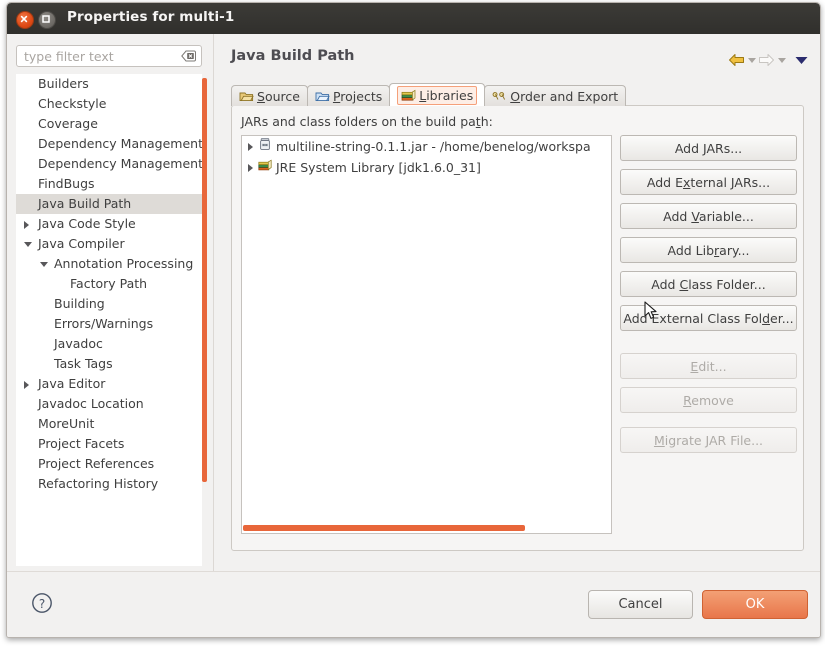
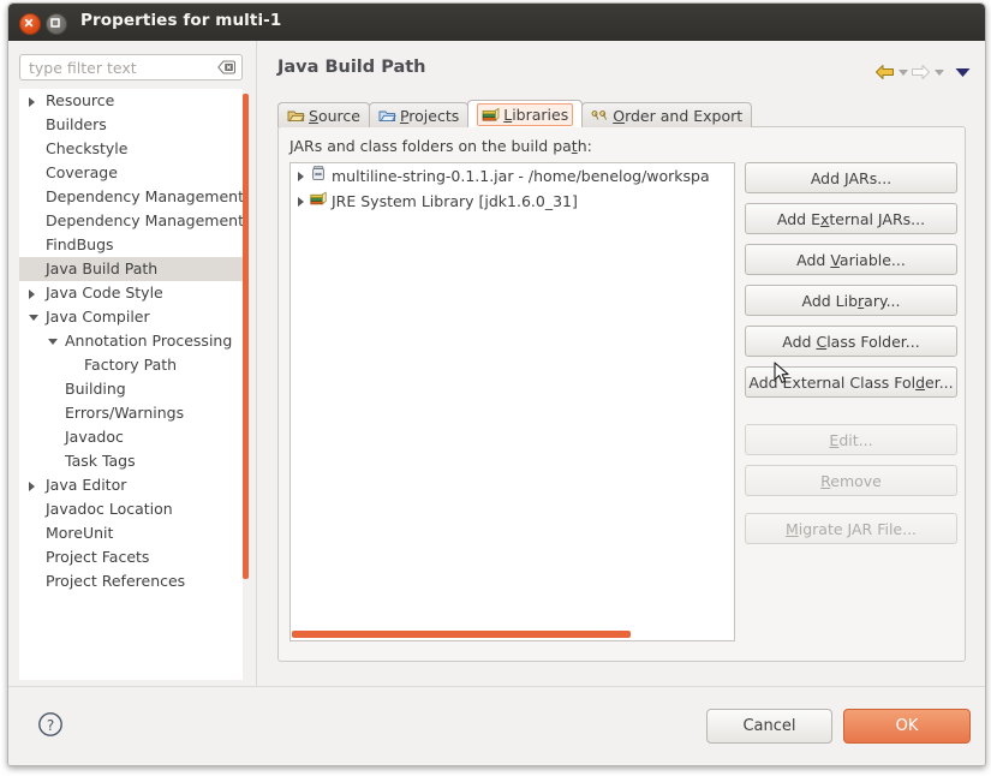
  Properties for multi-1
  type filter text
+ Resource
  Builders
  Checkstyle
  Coverage
  Dependency Management
  Dependency Management
  FindBugs
  Java Build Path
  Java Code Style
  Java Compiler
  Annotation Processing
  Factory Path
  Building
  Errors/Warnings
  Javadoc
  Task Tags
  Java Editor
  Javadoc Location
  MoreUnit
  Project Facets
  Project References
- Refactoring History
  Java Build Path
  Source
  Projects
  Libraries
  Order and Export
  JARs and class folders on the build path:
  multiline-string-0.1.1.jar - /home/benelog/workspa
  JRE System Library [jdk1.6.0_31]
  Add JARs...
  Add External JARs...
  Add Variable...
  Add Library...
  Add Class Folder...
  Add External Class Folder...
  Edit...
  Remove
  Migrate JAR File...
  ?
  Cancel
  OK
